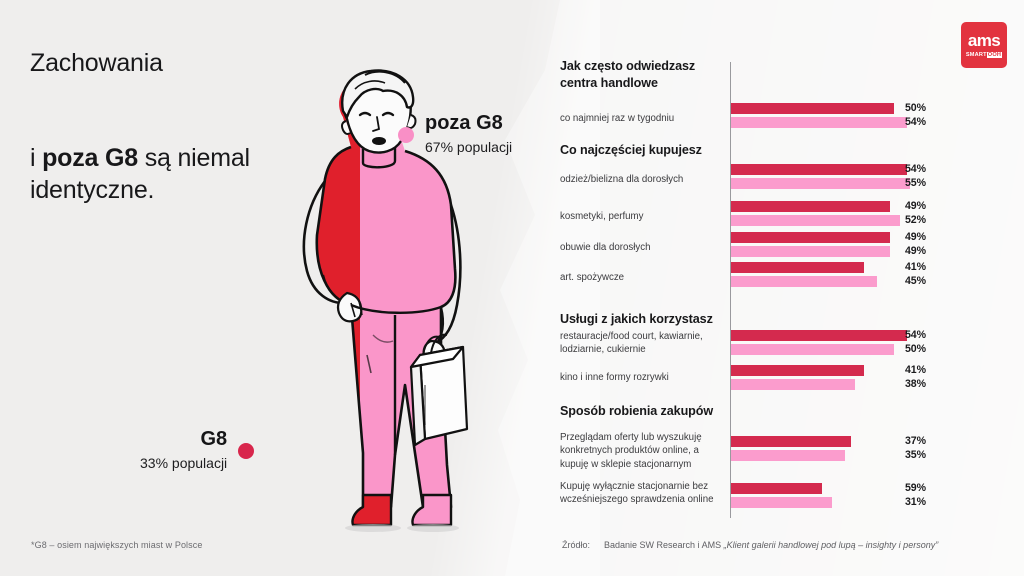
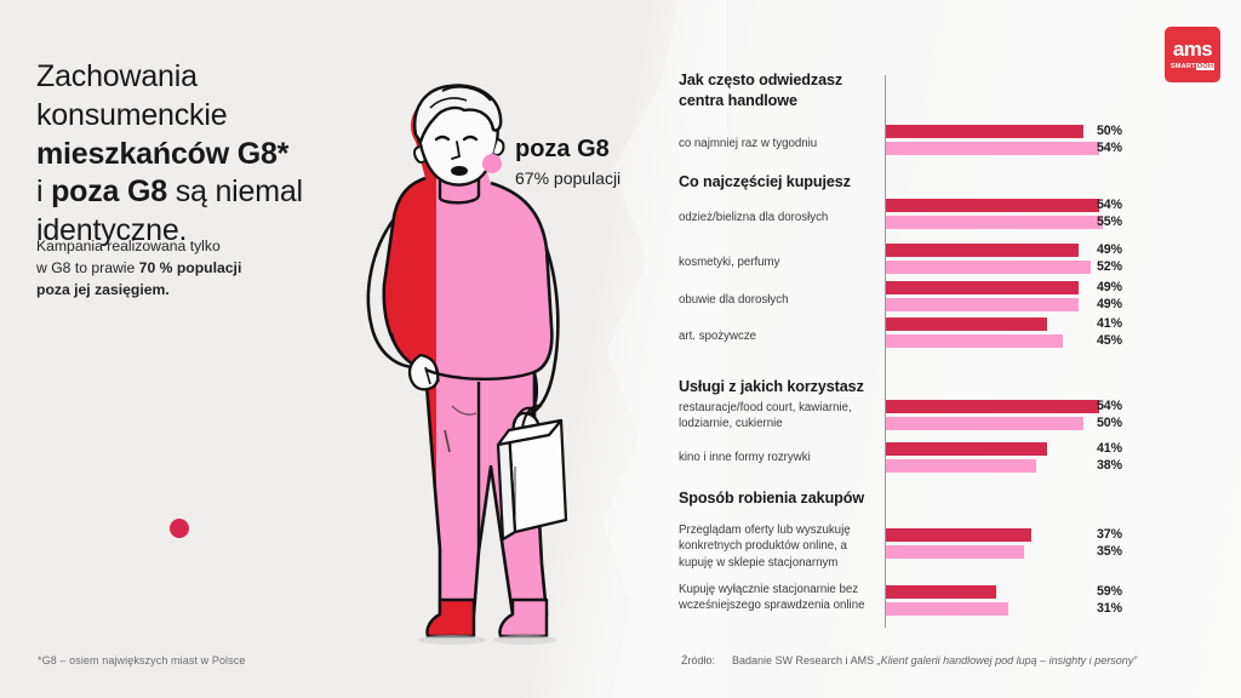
  Zachowania
+ konsumenckie
+ mieszkańców G8*
  i poza G8 są niemal
  identyczne.
+ Kampania realizowana tylko
+ w G8 to prawie 70 % populacji
+ poza jej zasięgiem.
  *G8 – osiem największych miast w Polsce
  poza G8
  67% populacji
- G8
- 33% populacji
  Jak często odwiedzasz centra handlowe
  co najmniej raz w tygodniu
  50%
  54%
  Co najczęściej kupujesz
  odzież/bielizna dla dorosłych
  54%
  55%
  kosmetyki, perfumy
  49%
  52%
  obuwie dla dorosłych
  49%
  49%
  art. spożywcze
  41%
  45%
  Usługi z jakich korzystasz
  restauracje/food court, kawiarnie, lodziarnie, cukiernie
  54%
  50%
  kino i inne formy rozrywki
  41%
  38%
  Sposób robienia zakupów
  Przeglądam oferty lub wyszukuję konkretnych produktów online, a kupuję w sklepie stacjonarnym
  37%
  35%
  Kupuję wyłącznie stacjonarnie bez wcześniejszego sprawdzenia online
  59%
  31%
  Źródło: Badanie SW Research i AMS „Klient galerii handlowej pod lupą – insighty i persony”
  ams
